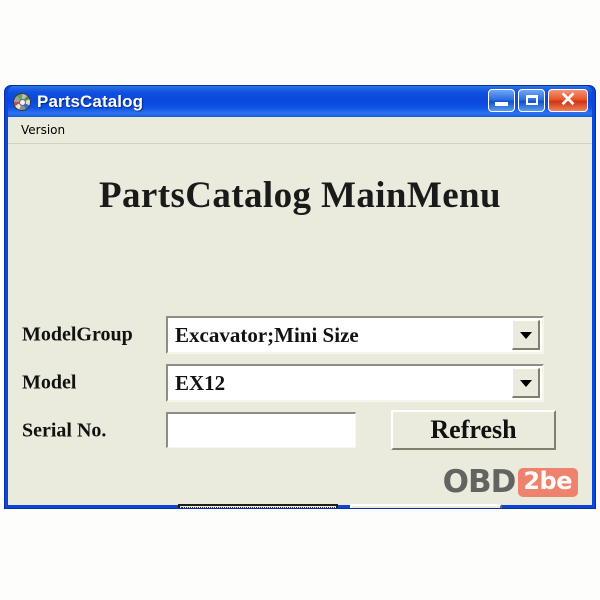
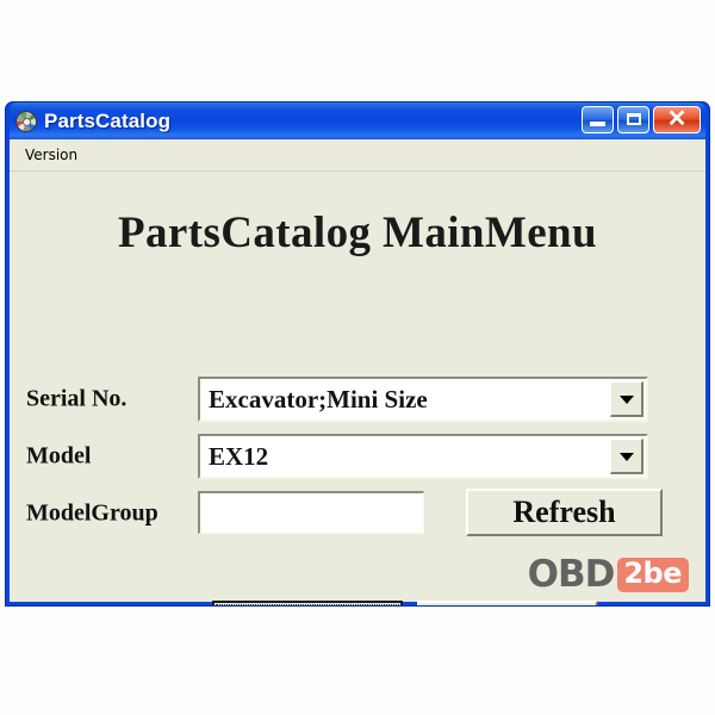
  PartsCatalog
  ✕
  Version
  PartsCatalog MainMenu
- ModelGroup
+ Serial No.
  Excavator;Mini Size
  Model
  EX12
- Serial No.
+ ModelGroup
  Refresh
  OBD
  2be
